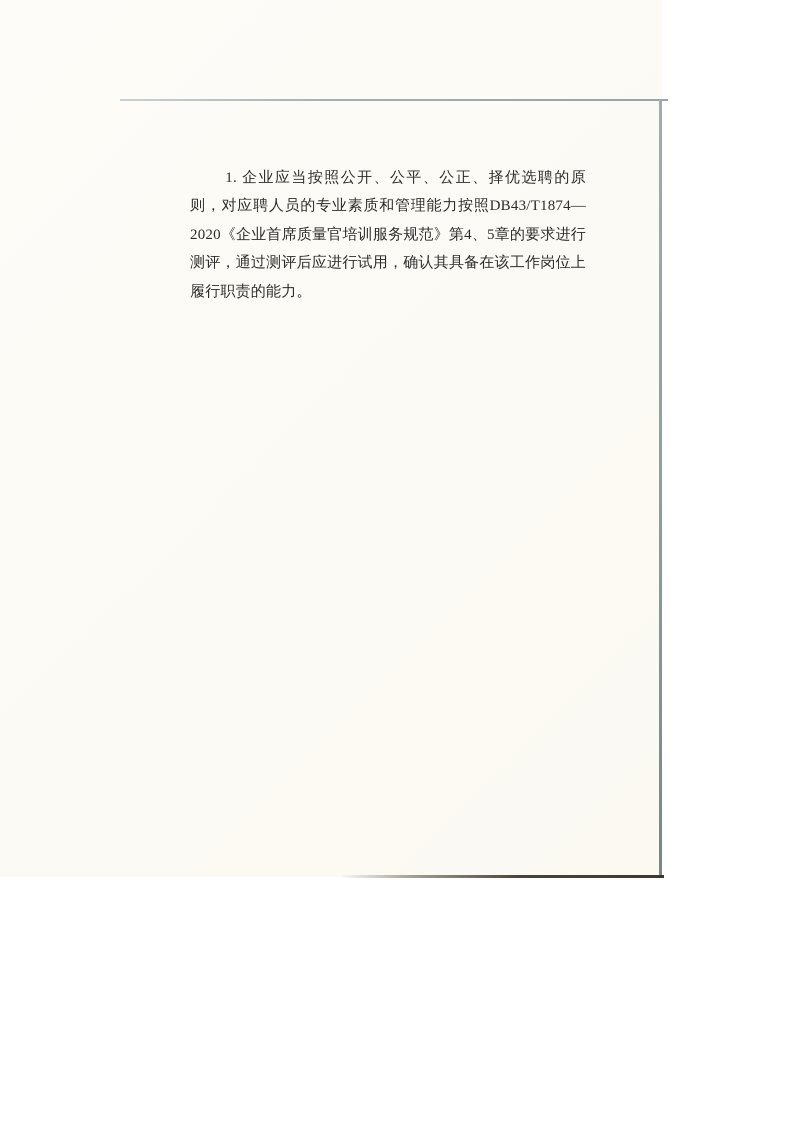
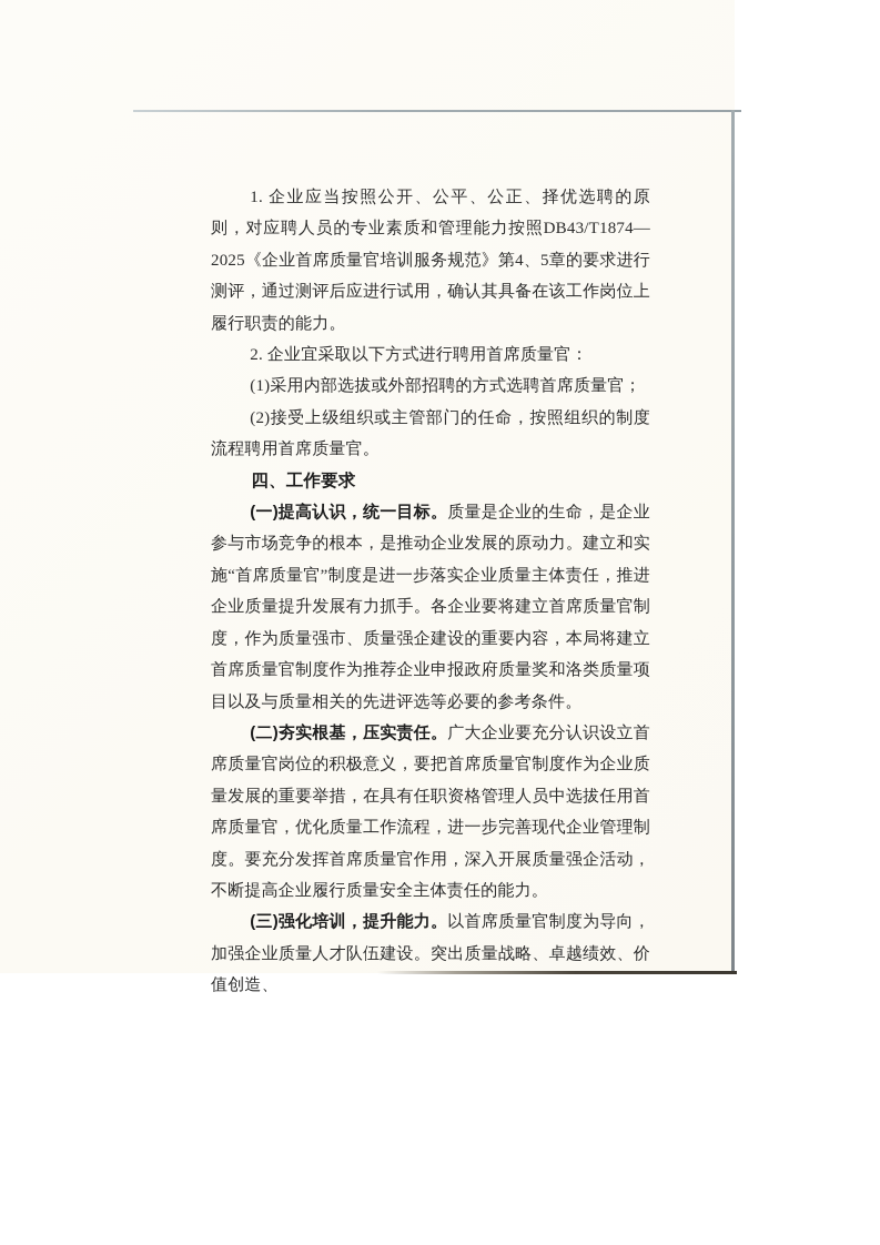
- 1. 企业应当按照公开、公平、公正、择优选聘的原则，对应聘人员的专业素质和管理能力按照DB43/T1874—2020《企业首席质量官培训服务规范》第4、5章的要求进行测评，通过测评后应进行试用，确认其具备在该工作岗位上履行职责的能力。
+ 1. 企业应当按照公开、公平、公正、择优选聘的原则，对应聘人员的专业素质和管理能力按照DB43/T1874—2025《企业首席质量官培训服务规范》第4、5章的要求进行测评，通过测评后应进行试用，确认其具备在该工作岗位上履行职责的能力。
+ 2. 企业宜采取以下方式进行聘用首席质量官：
+ (1)采用内部选拔或外部招聘的方式选聘首席质量官；
+ (2)接受上级组织或主管部门的任命，按照组织的制度流程聘用首席质量官。
+ 四、工作要求
+ (一)提高认识，统一目标。质量是企业的生命，是企业参与市场竞争的根本，是推动企业发展的原动力。建立和实施“首席质量官”制度是进一步落实企业质量主体责任，推进企业质量提升发展有力抓手。各企业要将建立首席质量官制度，作为质量强市、质量强企建设的重要内容，本局将建立首席质量官制度作为推荐企业申报政府质量奖和洛类质量项目以及与质量相关的先进评选等必要的参考条件。
+ (二)夯实根基，压实责任。广大企业要充分认识设立首席质量官岗位的积极意义，要把首席质量官制度作为企业质量发展的重要举措，在具有任职资格管理人员中选拔任用首席质量官，优化质量工作流程，进一步完善现代企业管理制度。要充分发挥首席质量官作用，深入开展质量强企活动，不断提高企业履行质量安全主体责任的能力。
+ (三)强化培训，提升能力。以首席质量官制度为导向，加强企业质量人才队伍建设。突出质量战略、卓越绩效、价值创造、
